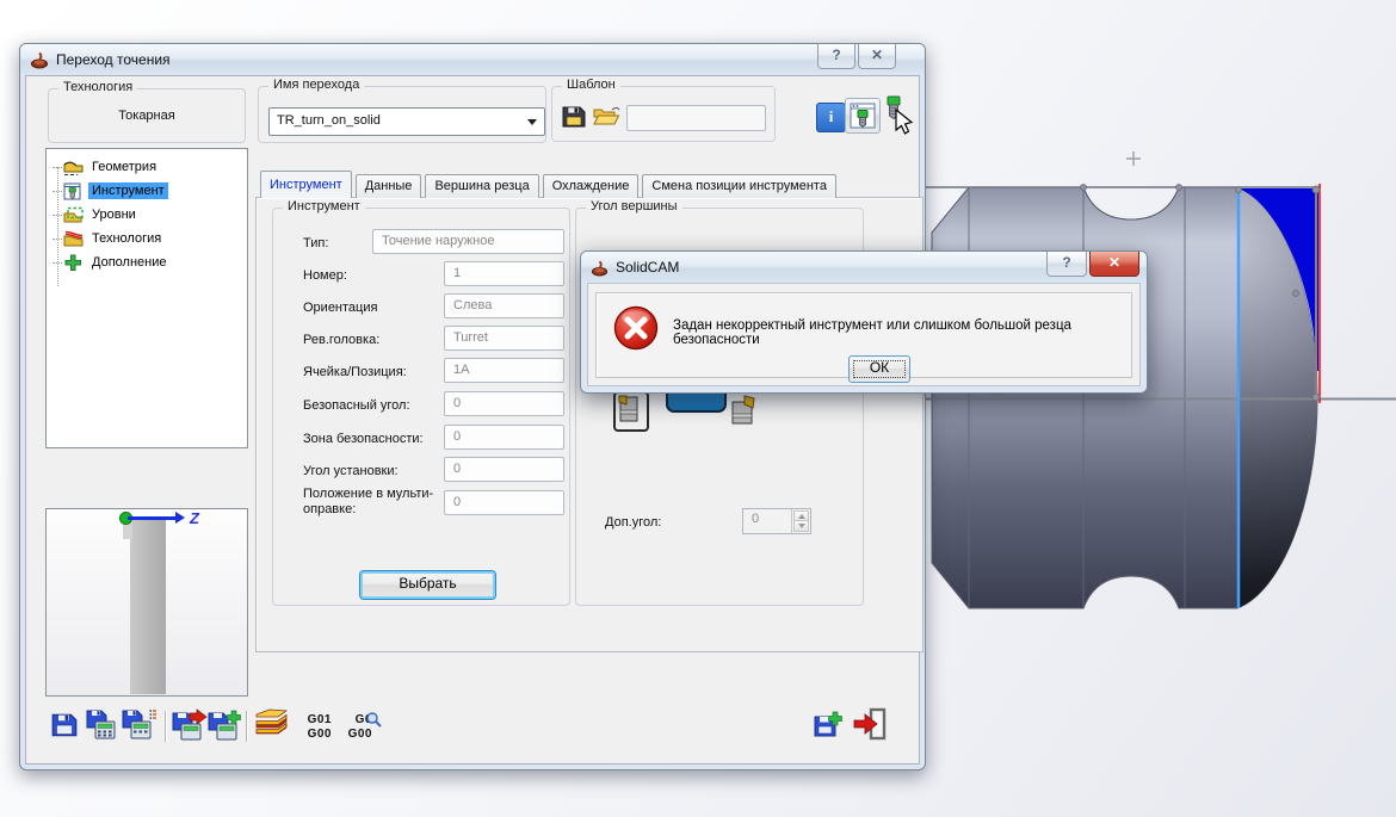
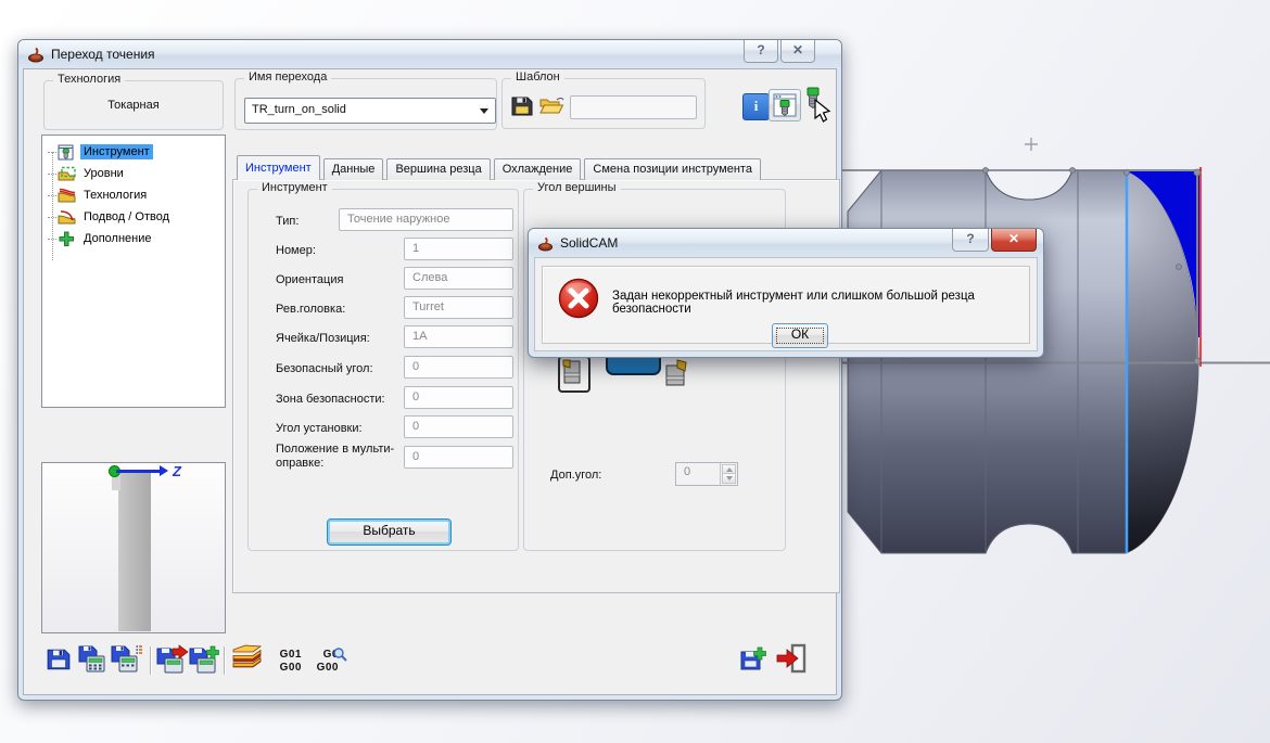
  Переход точения
  ?
  ✕
  Технология
  Токарная
  Имя перехода
  TR_turn_on_solid
  Шаблон
  i
- Геометрия
  Инструмент
  Уровни
  Технология
+ Подвод / Отвод
  Дополнение
  Z
  Инструмент
  Данные
  Вершина резца
  Охлаждение
  Смена позиции инструмента
  Инструмент
  Тип:
  Точение наружное
  Номер:
  1
  Ориентация
  Слева
  Рев.головка:
  Turret
  Ячейка/Позиция:
  1A
  Безопасный угол:
  0
  Зона безопасности:
  0
  Угол установки:
  0
  Положение в мульти-оправке:
  0
  Выбрать
  Угол вершины
  Доп.угол:
  0
  G01
  G00
  G00
  SolidCAM
  ?
  ✕
  Задан некорректный инструмент или слишком большой резца безопасности
  ОК
